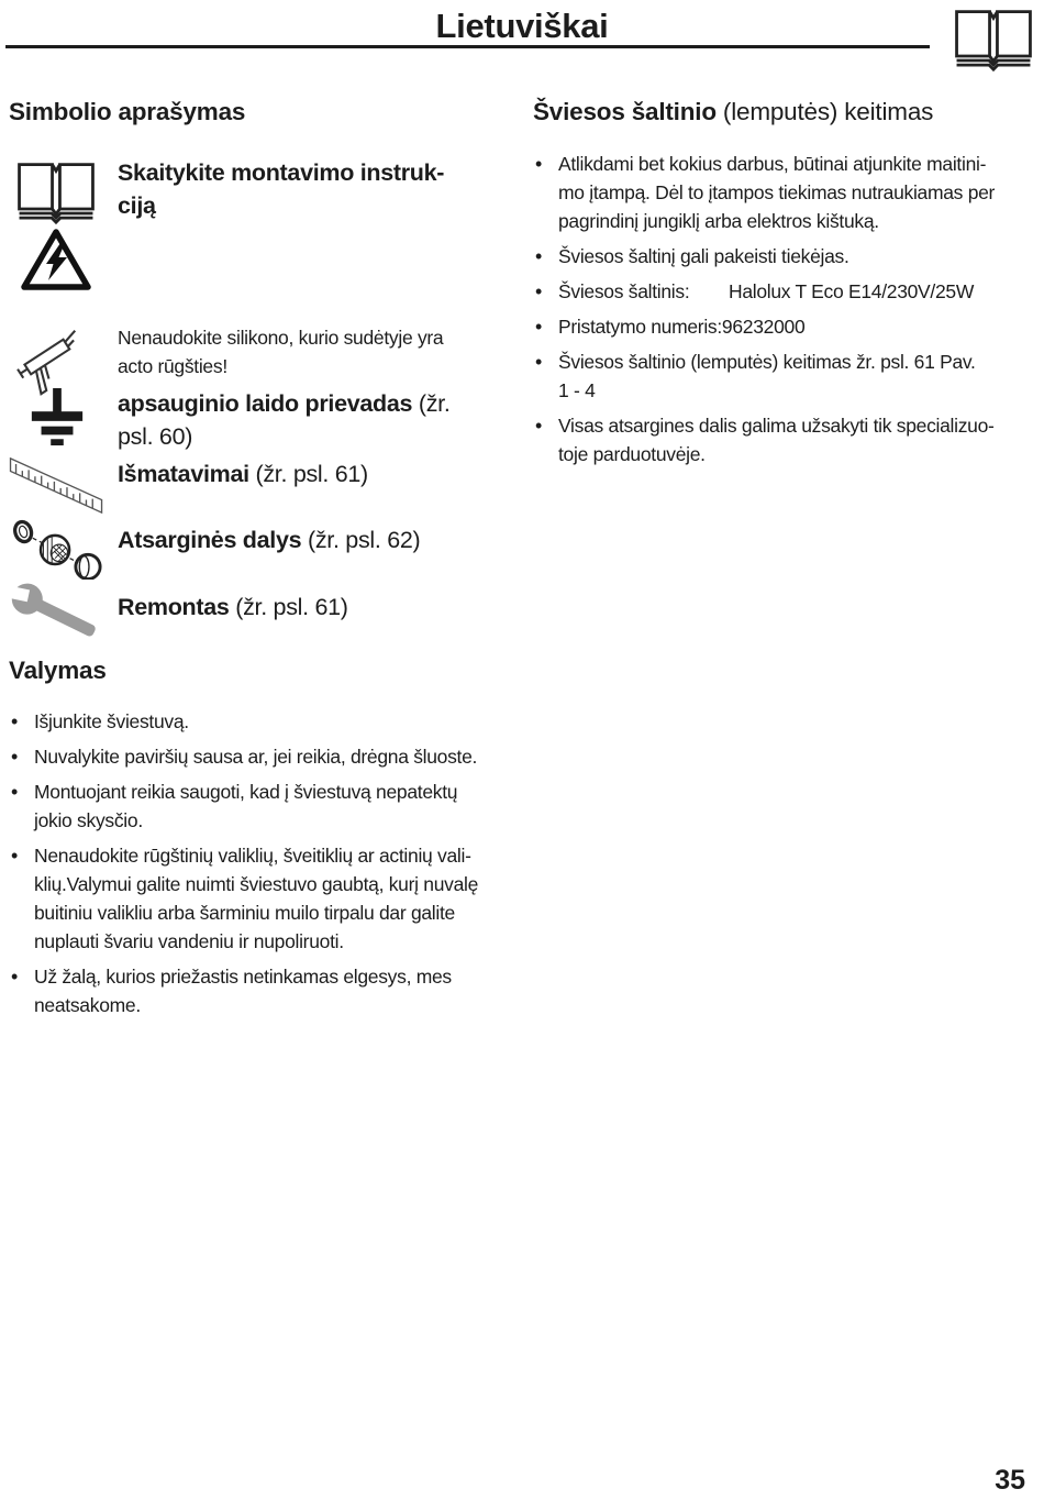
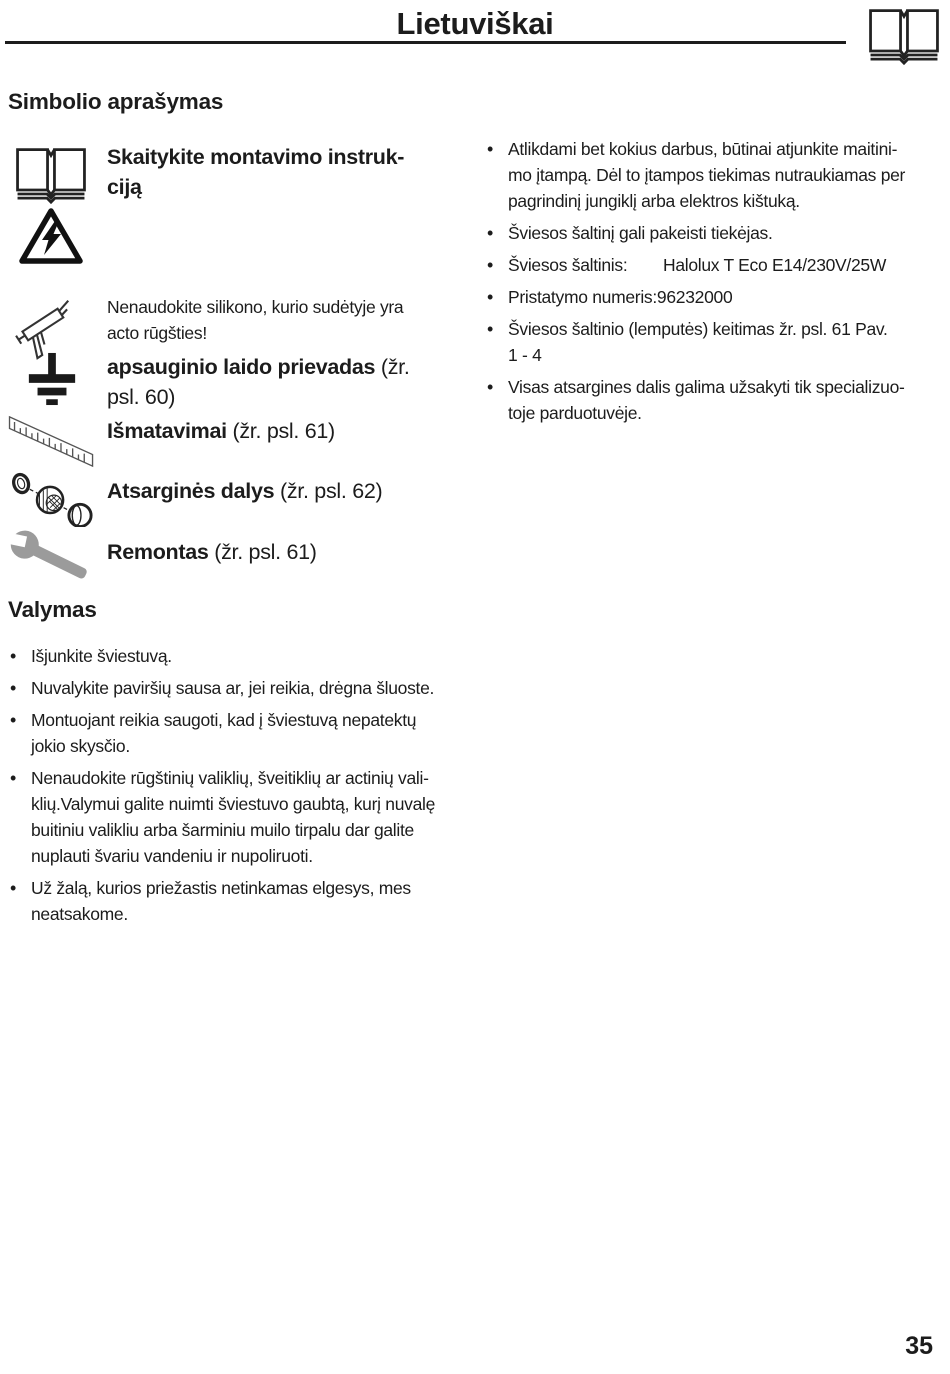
  Lietuviškai
  Simbolio aprašymas
  Skaitykite montavimo instruk-
  ciją
  Nenaudokite silikono, kurio sudėtyje yra
  acto rūgšties!
  apsauginio laido prievadas (žr.
  psl. 60)
  Išmatavimai (žr. psl. 61)
  Atsarginės dalys (žr. psl. 62)
  Remontas (žr. psl. 61)
  Valymas
  •
  Išjunkite šviestuvą.
  •
  Nuvalykite paviršių sausa ar, jei reikia, drėgna šluoste.
  •
  Montuojant reikia saugoti, kad į šviestuvą nepatektų
  jokio skysčio.
  •
  Nenaudokite rūgštinių valiklių, šveitiklių ar actinių vali-
  klių.Valymui galite nuimti šviestuvo gaubtą, kurį nuvalę
  buitiniu valikliu arba šarminiu muilo tirpalu dar galite
  nuplauti švariu vandeniu ir nupoliruoti.
  •
  Už žalą, kurios priežastis netinkamas elgesys, mes
  neatsakome.
- Šviesos šaltinio (lemputės) keitimas
  •
  Atlikdami bet kokius darbus, būtinai atjunkite maitini-
  mo įtampą. Dėl to įtampos tiekimas nutraukiamas per
  pagrindinį jungiklį arba elektros kištuką.
  •
  Šviesos šaltinį gali pakeisti tiekėjas.
  •
  Šviesos šaltinis: Halolux T Eco E14/230V/25W
  •
  Pristatymo numeris:96232000
  •
  Šviesos šaltinio (lemputės) keitimas žr. psl. 61 Pav.
  1 - 4
  •
  Visas atsargines dalis galima užsakyti tik specializuo-
  toje parduotuvėje.
  35
